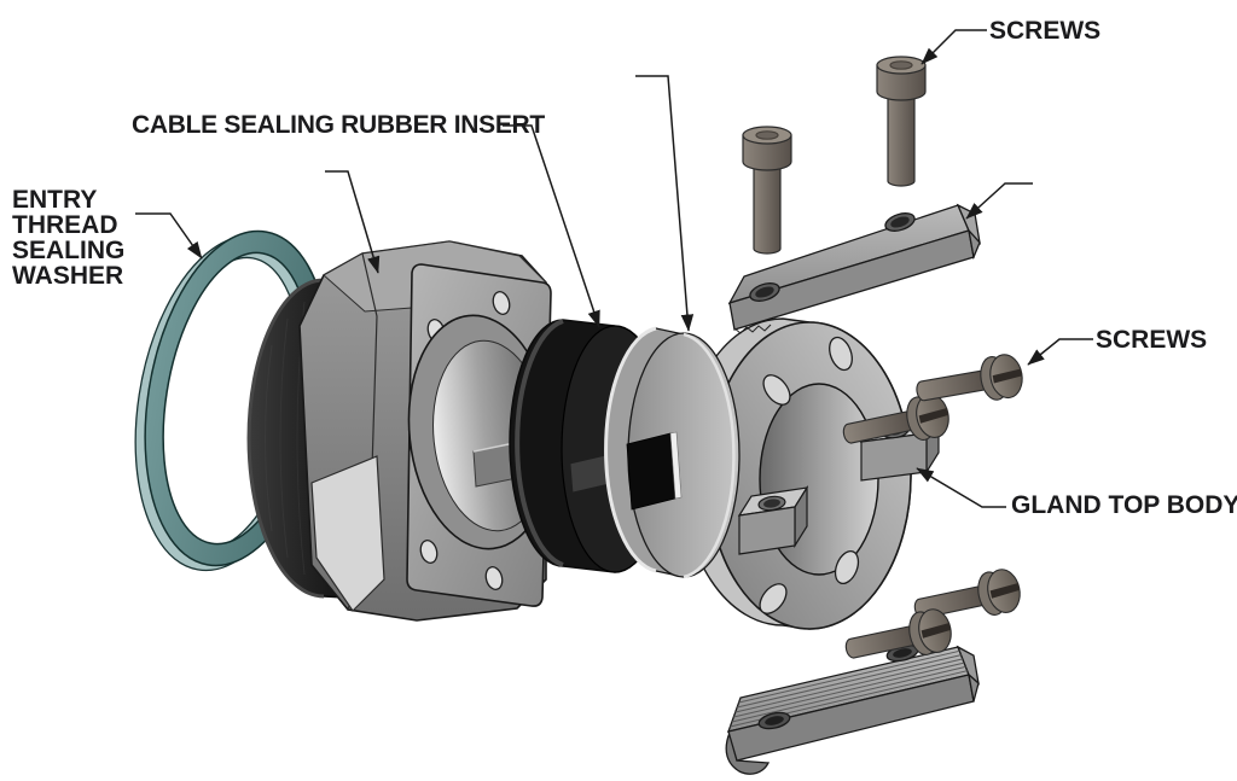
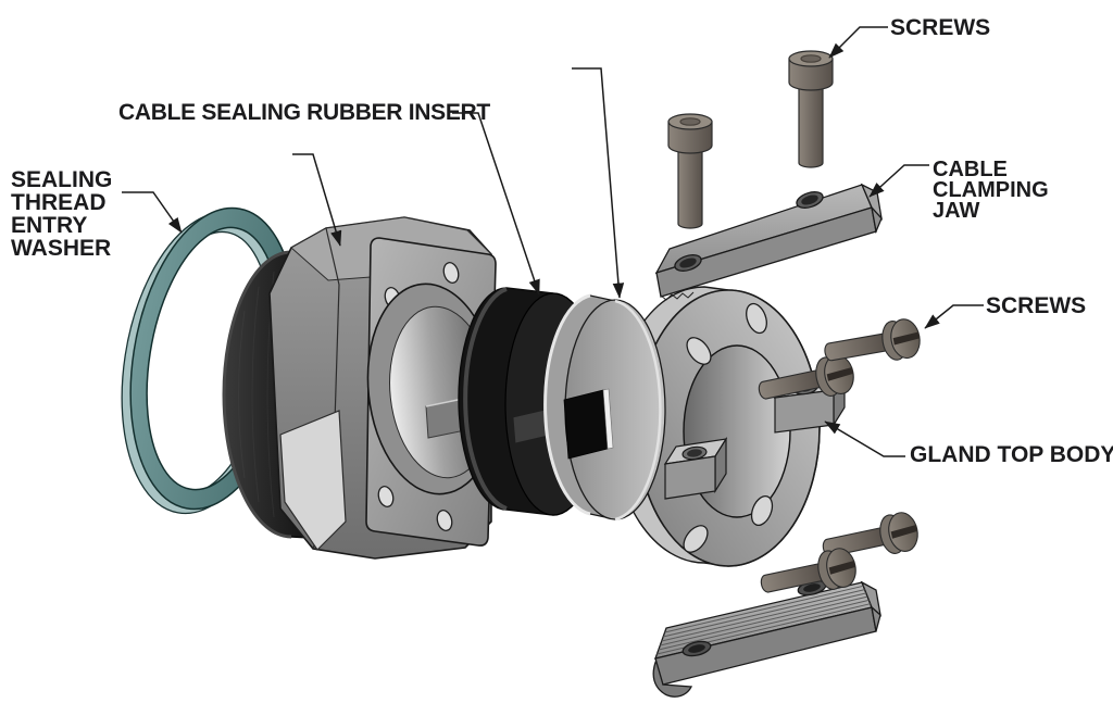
  SCREWS
  CABLE SEALING RUBBER INSERT
- ENTRY
+ SEALING
  THREAD
- SEALING
+ ENTRY
  WASHER
+ CABLE
+ CLAMPING
+ JAW
  SCREWS
  GLAND TOP BODY
